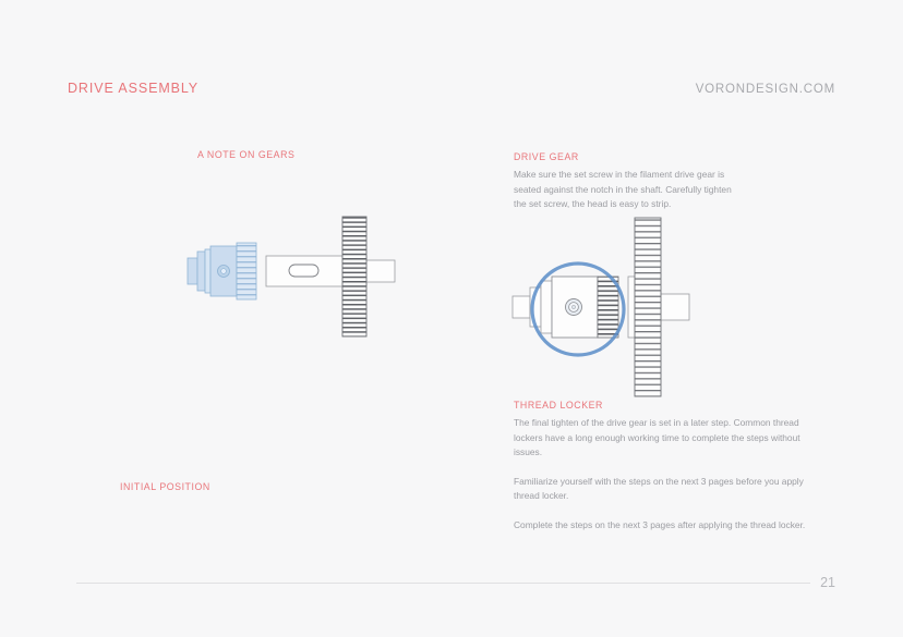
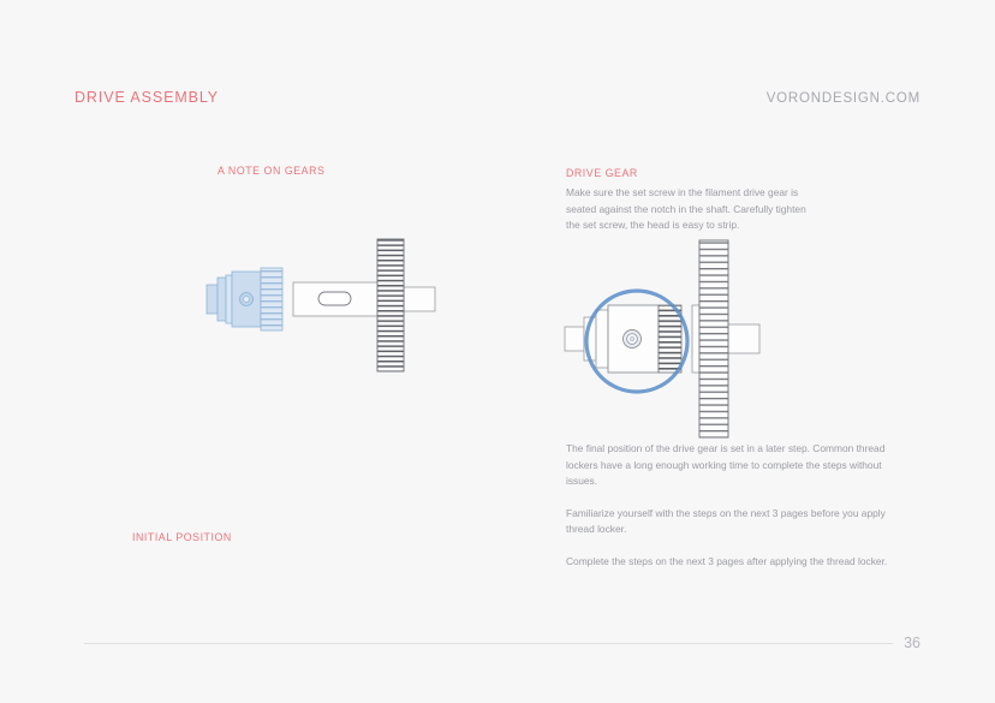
  DRIVE ASSEMBLY
  VORONDESIGN.COM
  A NOTE ON GEARS
  INITIAL POSITION
  DRIVE GEAR
  Make sure the set screw in the filament drive gear is seated against the notch in the shaft. Carefully tighten the set screw, the head is easy to strip.
- THREAD LOCKER
- The final tighten of the drive gear is set in a later step. Common thread lockers have a long enough working time to complete the steps without issues.
+ The final position of the drive gear is set in a later step. Common thread lockers have a long enough working time to complete the steps without issues.
  Familiarize yourself with the steps on the next 3 pages before you apply thread locker.
  Complete the steps on the next 3 pages after applying the thread locker.
- 21
+ 36
